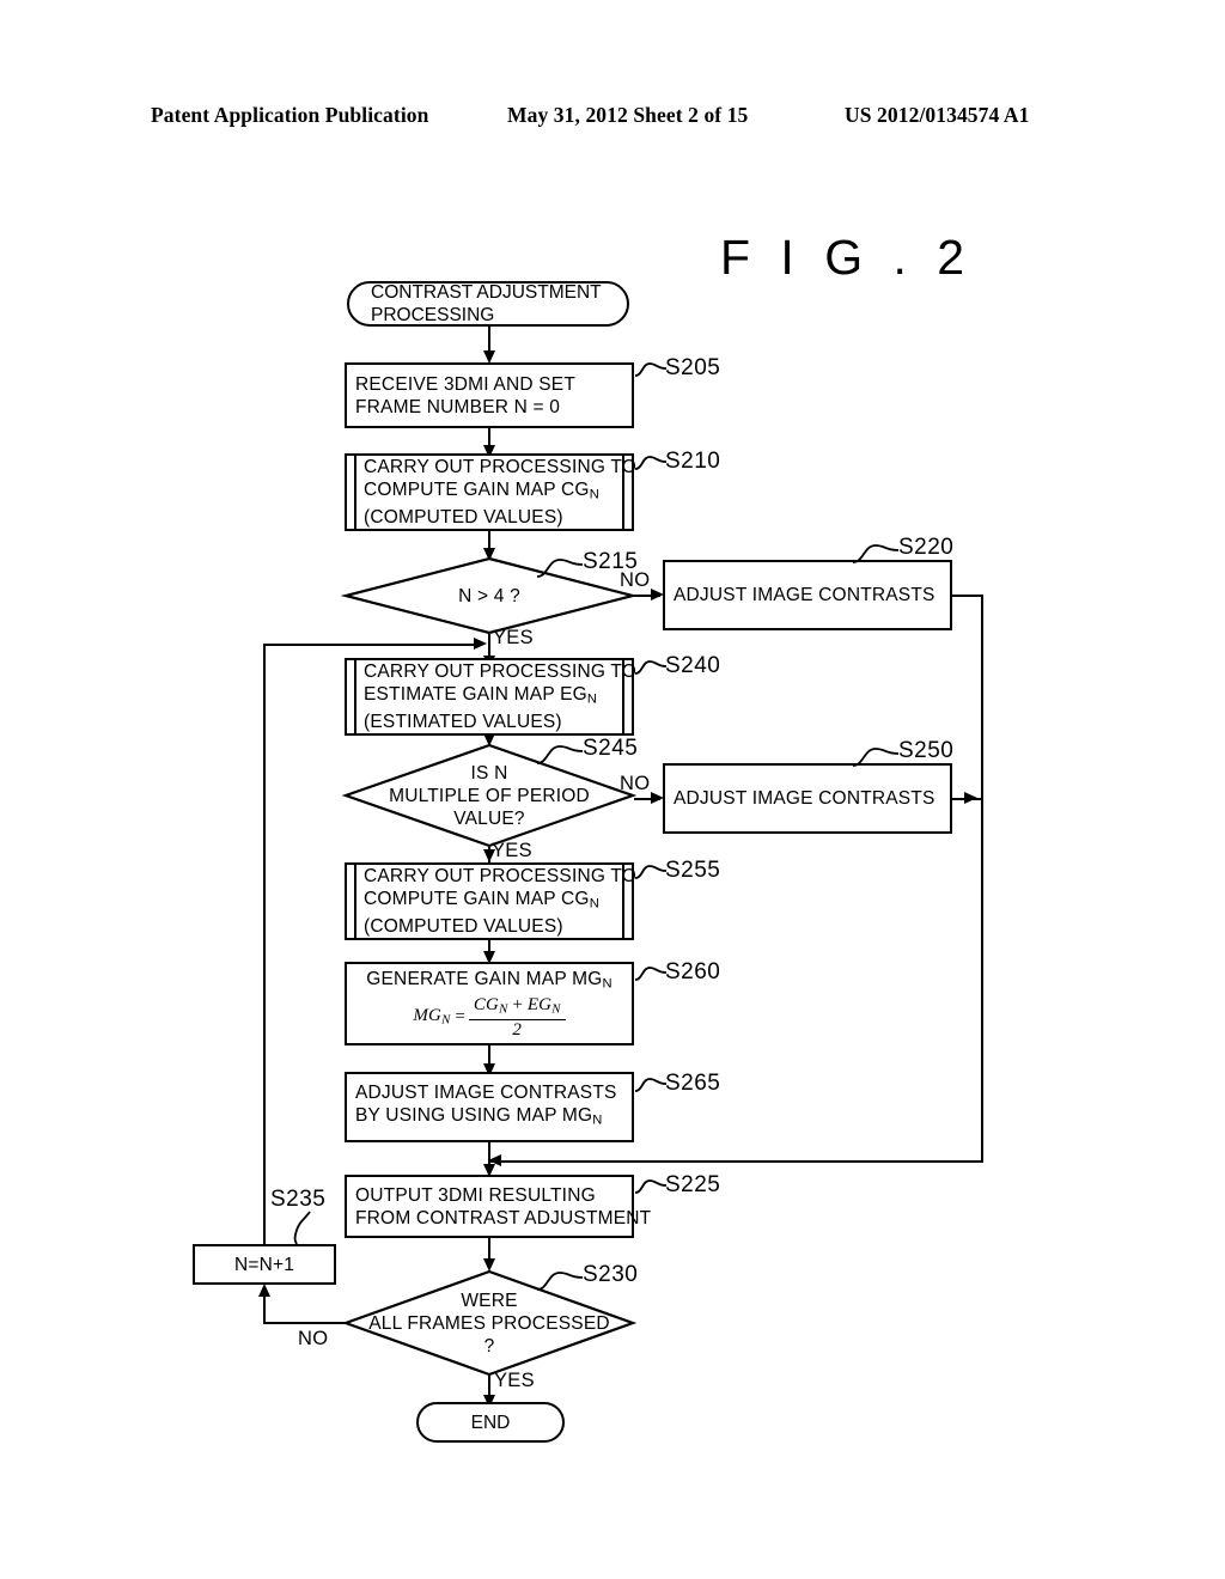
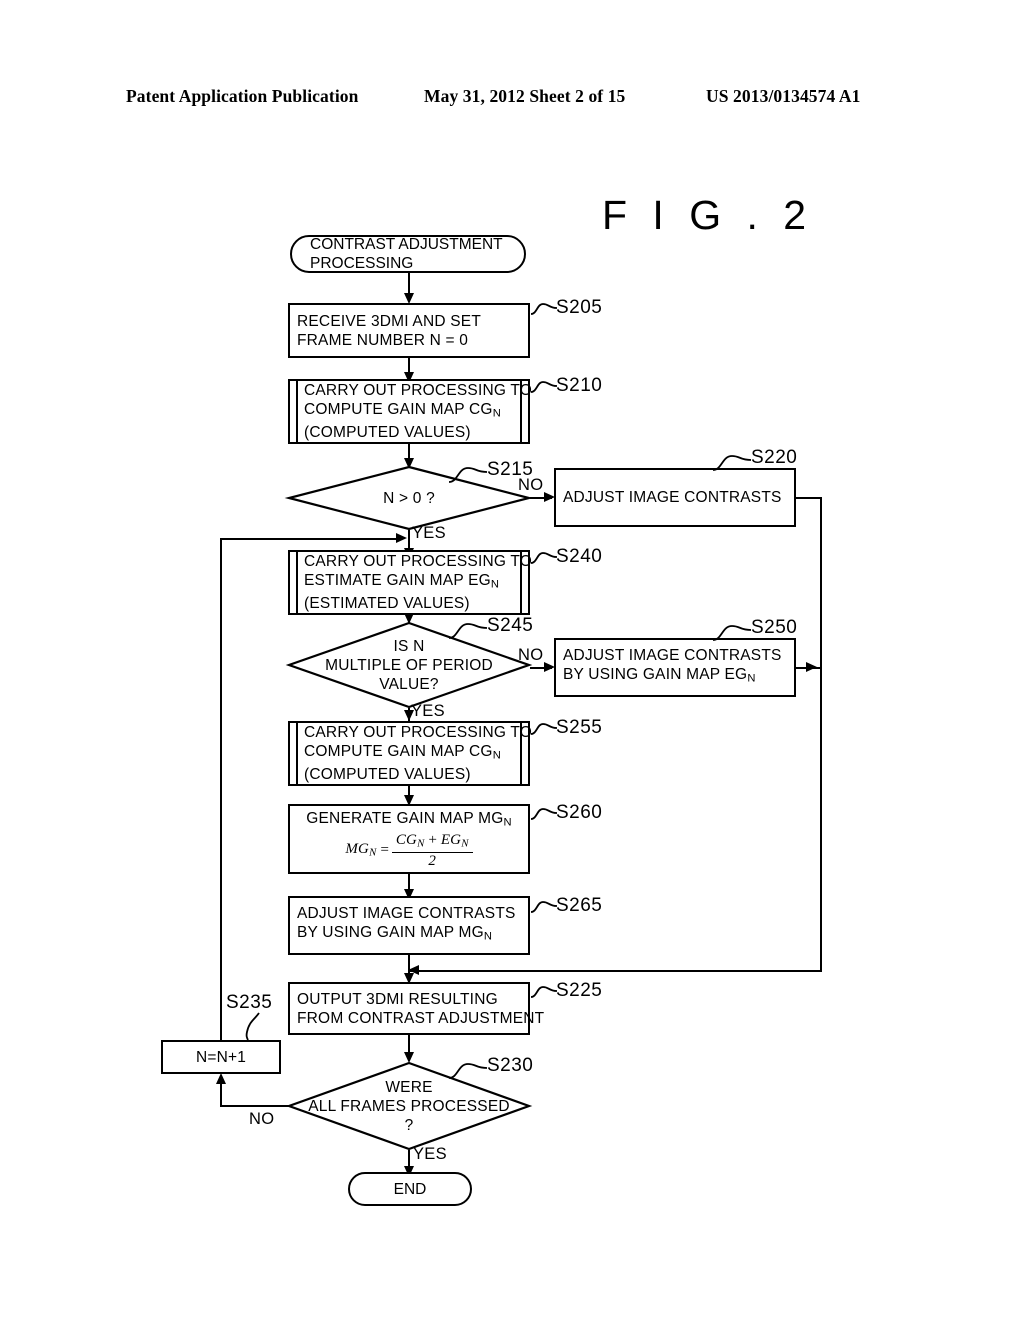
  Patent Application Publication
  May 31, 2012 Sheet 2 of 15
- US 2012/0134574 A1
+ US 2013/0134574 A1
  F I G . 2
  CONTRAST ADJUSTMENT
  PROCESSING
  RECEIVE 3DMI AND SET
  FRAME NUMBER N = 0
  CARRY OUT PROCESSING TO
  COMPUTE GAIN MAP CGN
  (COMPUTED VALUES)
- N > 4 ?
+ N > 0 ?
  ADJUST IMAGE CONTRASTS
  CARRY OUT PROCESSING TO
  ESTIMATE GAIN MAP EGN
  (ESTIMATED VALUES)
  IS N
  MULTIPLE OF PERIOD
  VALUE?
  ADJUST IMAGE CONTRASTS
+ BY USING GAIN MAP EGN
  CARRY OUT PROCESSING TO
  COMPUTE GAIN MAP CGN
  (COMPUTED VALUES)
  GENERATE GAIN MAP MGN
  MGN
  =
  CGN + EGN
  2
  ADJUST IMAGE CONTRASTS
- BY USING USING MAP MGN
+ BY USING GAIN MAP MGN
  OUTPUT 3DMI RESULTING
  FROM CONTRAST ADJUSTMENT
  N=N+1
  WERE
  ALL FRAMES PROCESSED
  ?
  END
  NO
  YES
  NO
  YES
  NO
  YES
  S205
  S210
  S215
  S220
  S240
  S245
  S250
  S255
  S260
  S265
  S225
  S230
  S235
